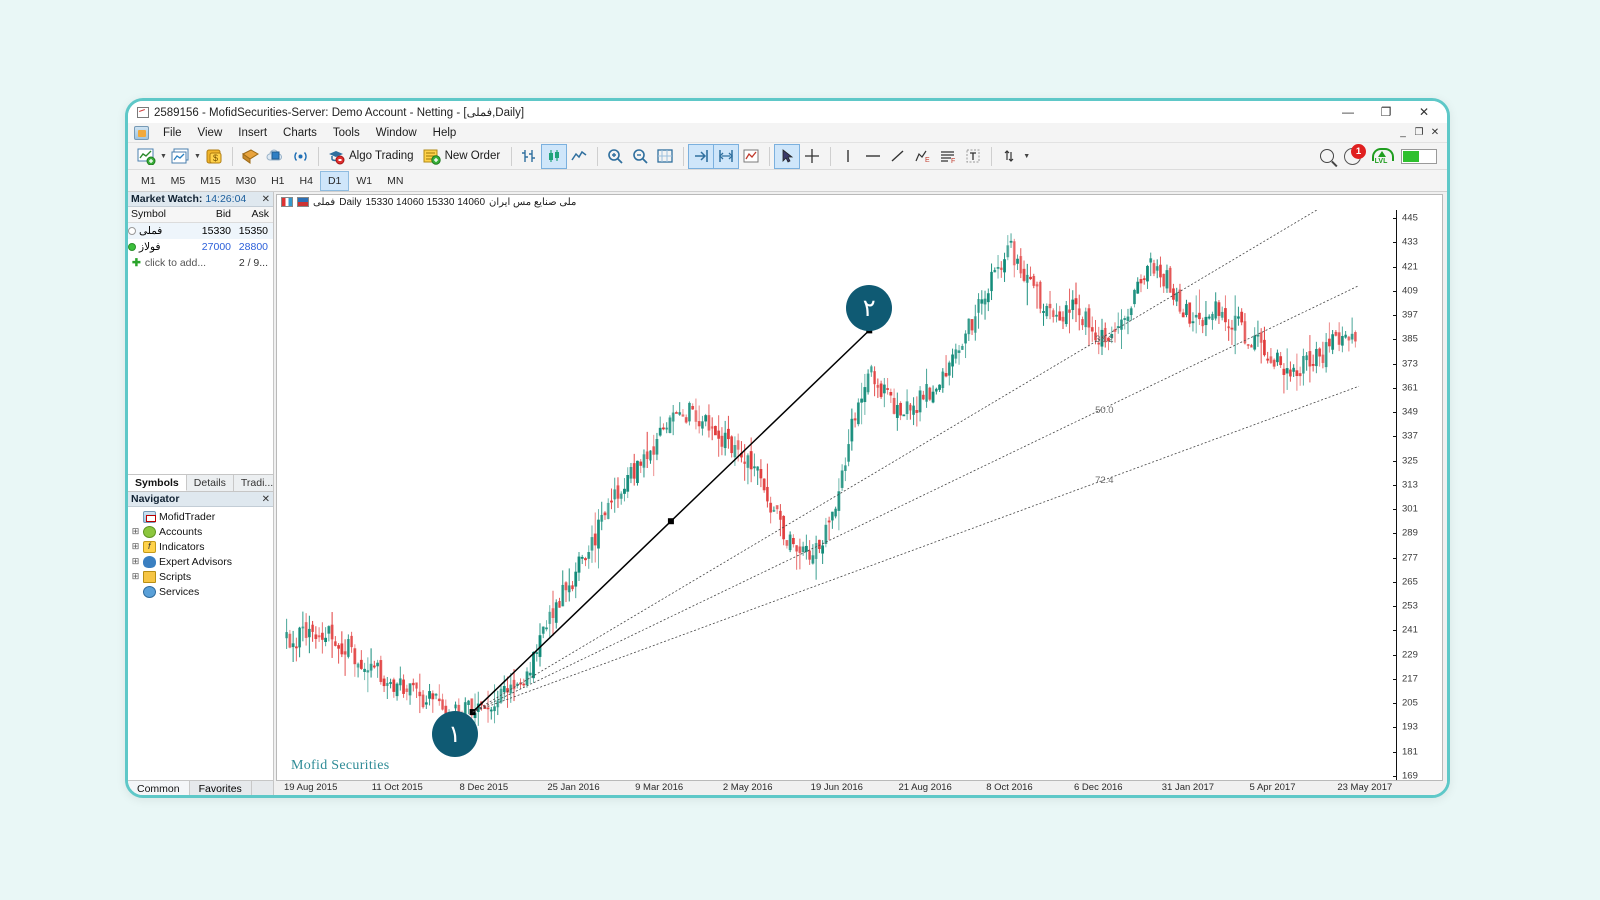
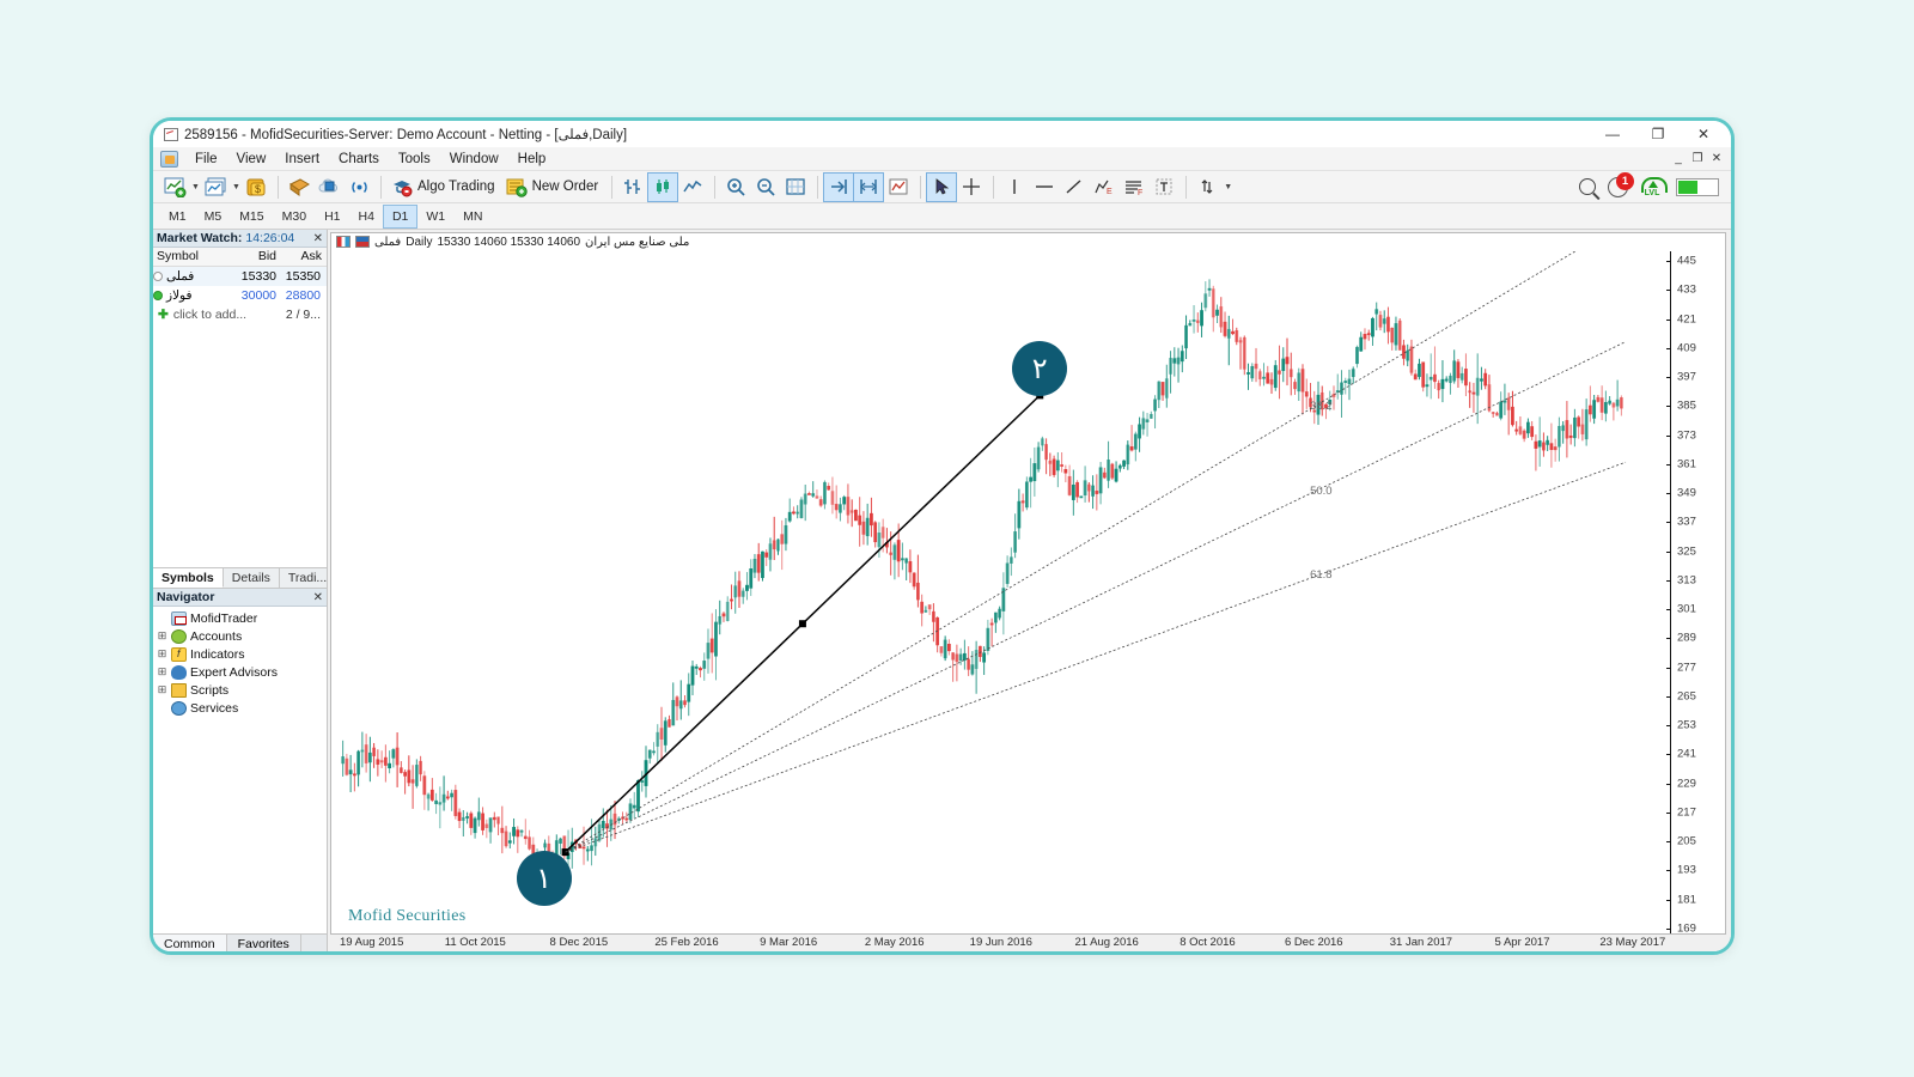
  2589156 - MofidSecurities-Server: Demo Account - Netting - [فملی,Daily]
  —
  ❐
  ✕
  File
  View
  Insert
  Charts
  Tools
  Window
  Help
  _
  ❐
  ✕
  $
  Algo Trading
  New Order
  1
  M1
  M5
  M15
  M30
  H1
  H4
  D1
  W1
  MN
  Market Watch:
  14:26:04
  ✕
  Symbol
  Bid
  Ask
  فملی
  15330
  15350
  فولاز
- 27000
+ 30000
  28800
  ✚
  click to add...
  2 / 9...
  Symbols
  Details
  Tradi...
  Navigator
  ✕
  MofidTrader
  ⊞
  Accounts
  ⊞
  Indicators
  ⊞
  Expert Advisors
  ⊞
  Scripts
  Services
  Common
  Favorites
  فملی
  Daily
  15330 14060 15330 14060
  ملی صنایع مس ایران
  445
  433
  421
  409
  397
  385
  373
  361
  349
  337
  325
  313
  301
  289
  277
  265
  253
  241
  229
  217
  205
  193
  181
  169
  Mofid Securities
  ۱
  ۲
  38.2
  50.0
- 72.4
+ 61.8
  19 Aug 2015
  11 Oct 2015
  8 Dec 2015
- 25 Jan 2016
+ 25 Feb 2016
  9 Mar 2016
  2 May 2016
  19 Jun 2016
  21 Aug 2016
  8 Oct 2016
  6 Dec 2016
  31 Jan 2017
  5 Apr 2017
  23 May 2017
